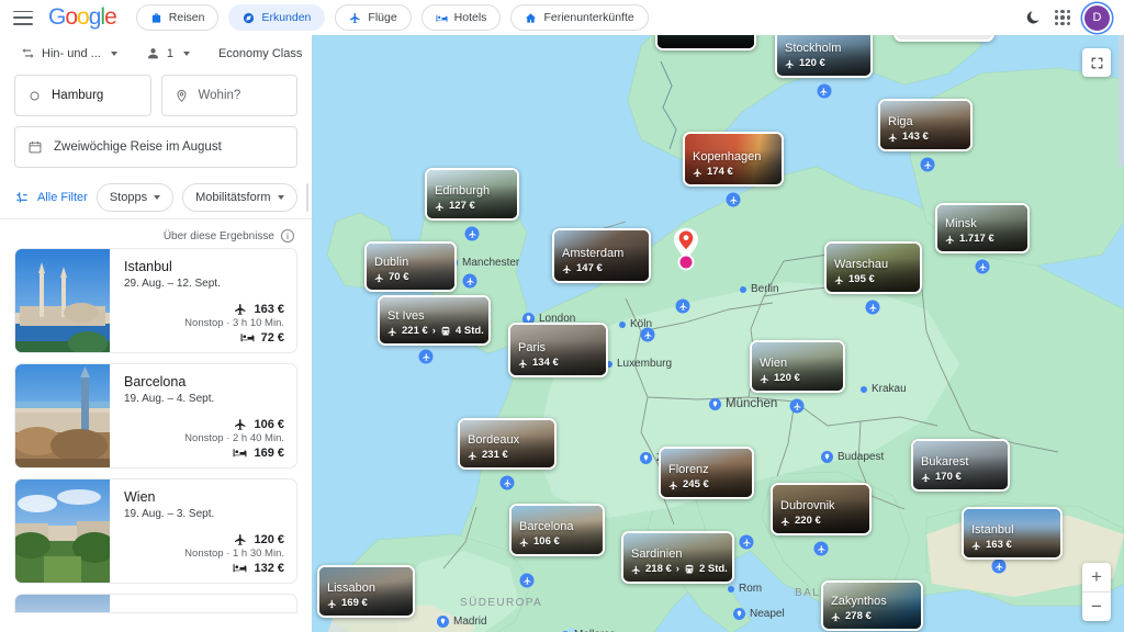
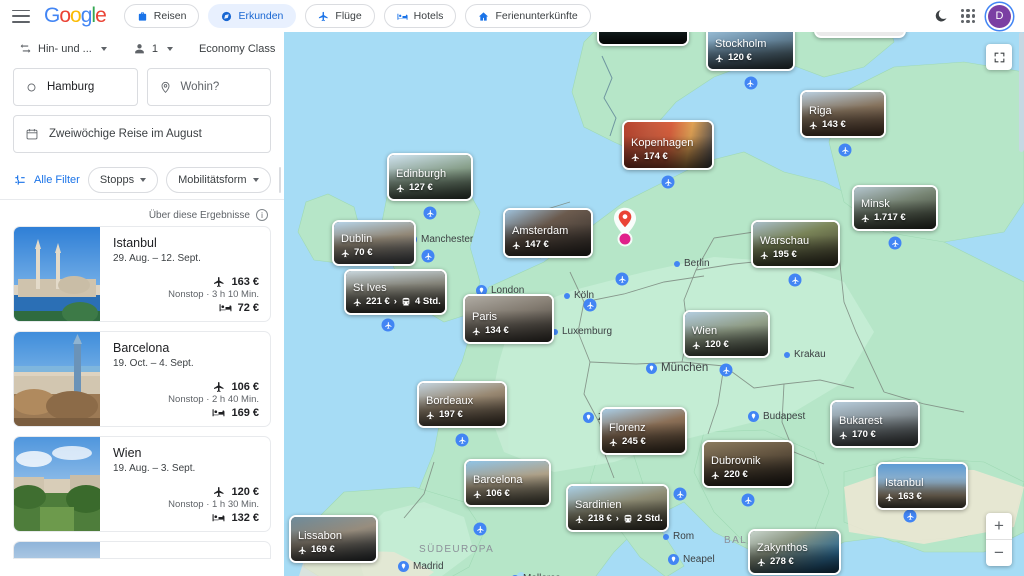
  Google
  Reisen
  Erkunden
  Flüge
  Hotels
  Ferienunterkünfte
  D
  Hin- und ...
  1
  Economy Class
  Hamburg
  Wohin?
  Zweiwöchige Reise im August
  Alle Filter
  Stopps
  Mobilitätsform
  Über diese Ergebnisse
  i
  Istanbul
  29. Aug. – 12. Sept.
  163 €
  Nonstop · 3 h 10 Min.
  72 €
  Barcelona
- 19. Aug. – 4. Sept.
+ 19. Oct. – 4. Sept.
  106 €
  Nonstop · 2 h 40 Min.
  169 €
  Wien
  19. Aug. – 3. Sept.
  120 €
  Nonstop · 1 h 30 Min.
  132 €
  Manchester
  London
  Köln
  Luxemburg
  Berlin
  München
  Krakau
  Budapest
  Rom
  Neapel
  Madrid
  SÜDEUROPA
  Stockholm
  120 €
  Riga
  143 €
  Edinburgh
  127 €
  Kopenhagen
  174 €
  Minsk
  1.717 €
  Dublin
  70 €
  Amsterdam
  147 €
  Warschau
  195 €
  St Ives
  221 €
  ›
  4 Std.
  Paris
  134 €
  Wien
  120 €
  Bordeaux
- 231 €
+ 197 €
  Florenz
  245 €
  Dubrovnik
  220 €
  Bukarest
  170 €
  Barcelona
  106 €
  Sardinien
  218 €
  ›
  2 Std.
  Istanbul
  163 €
  Lissabon
  169 €
  Zakynthos
  278 €
  +
  −
